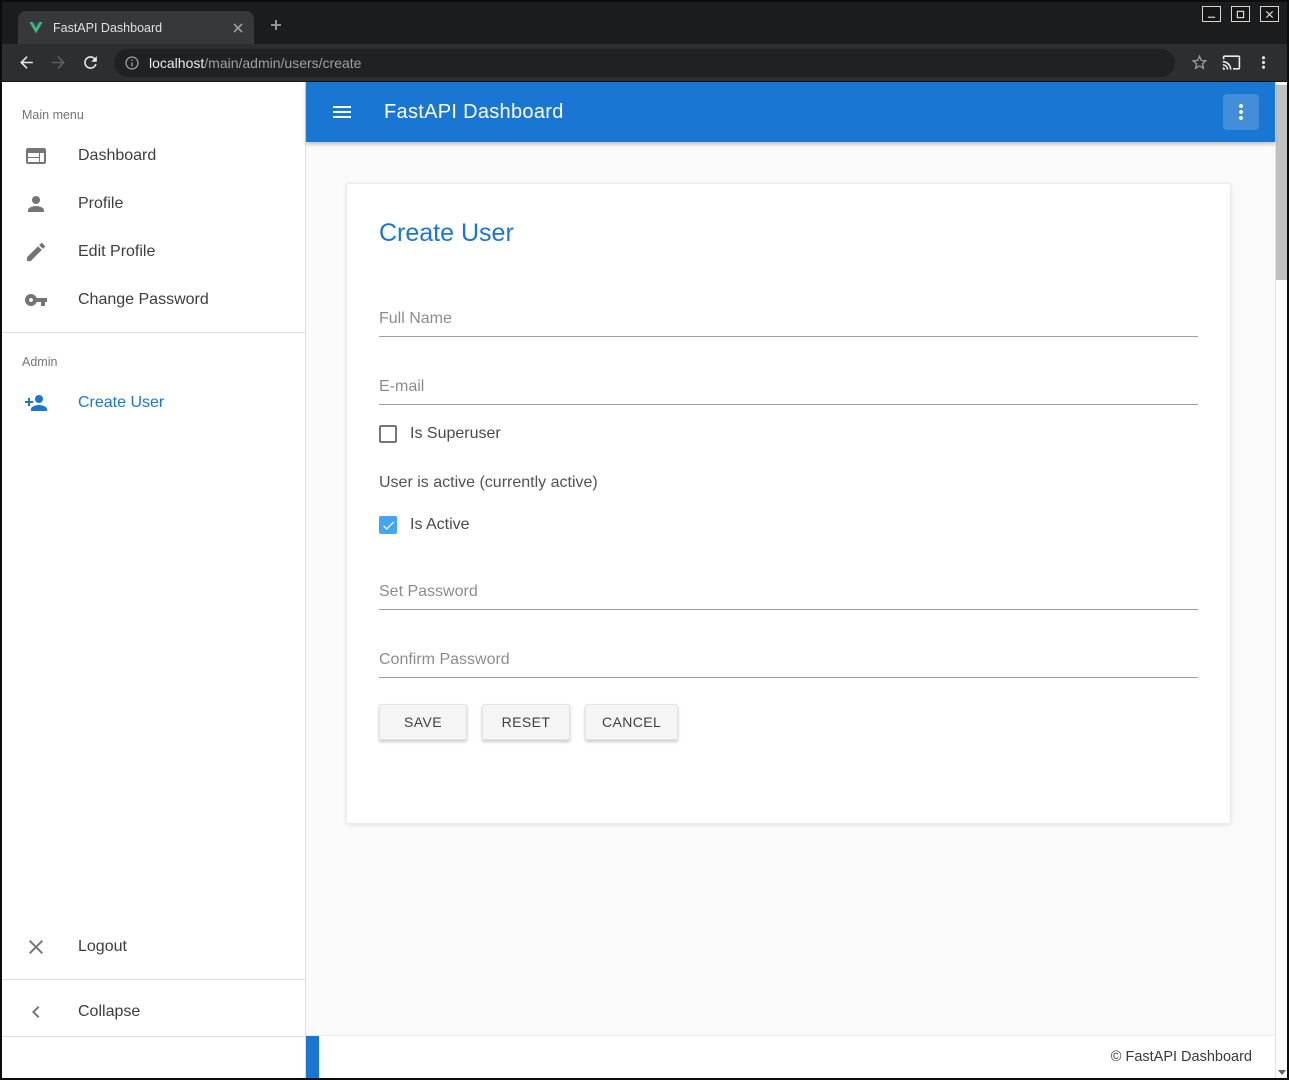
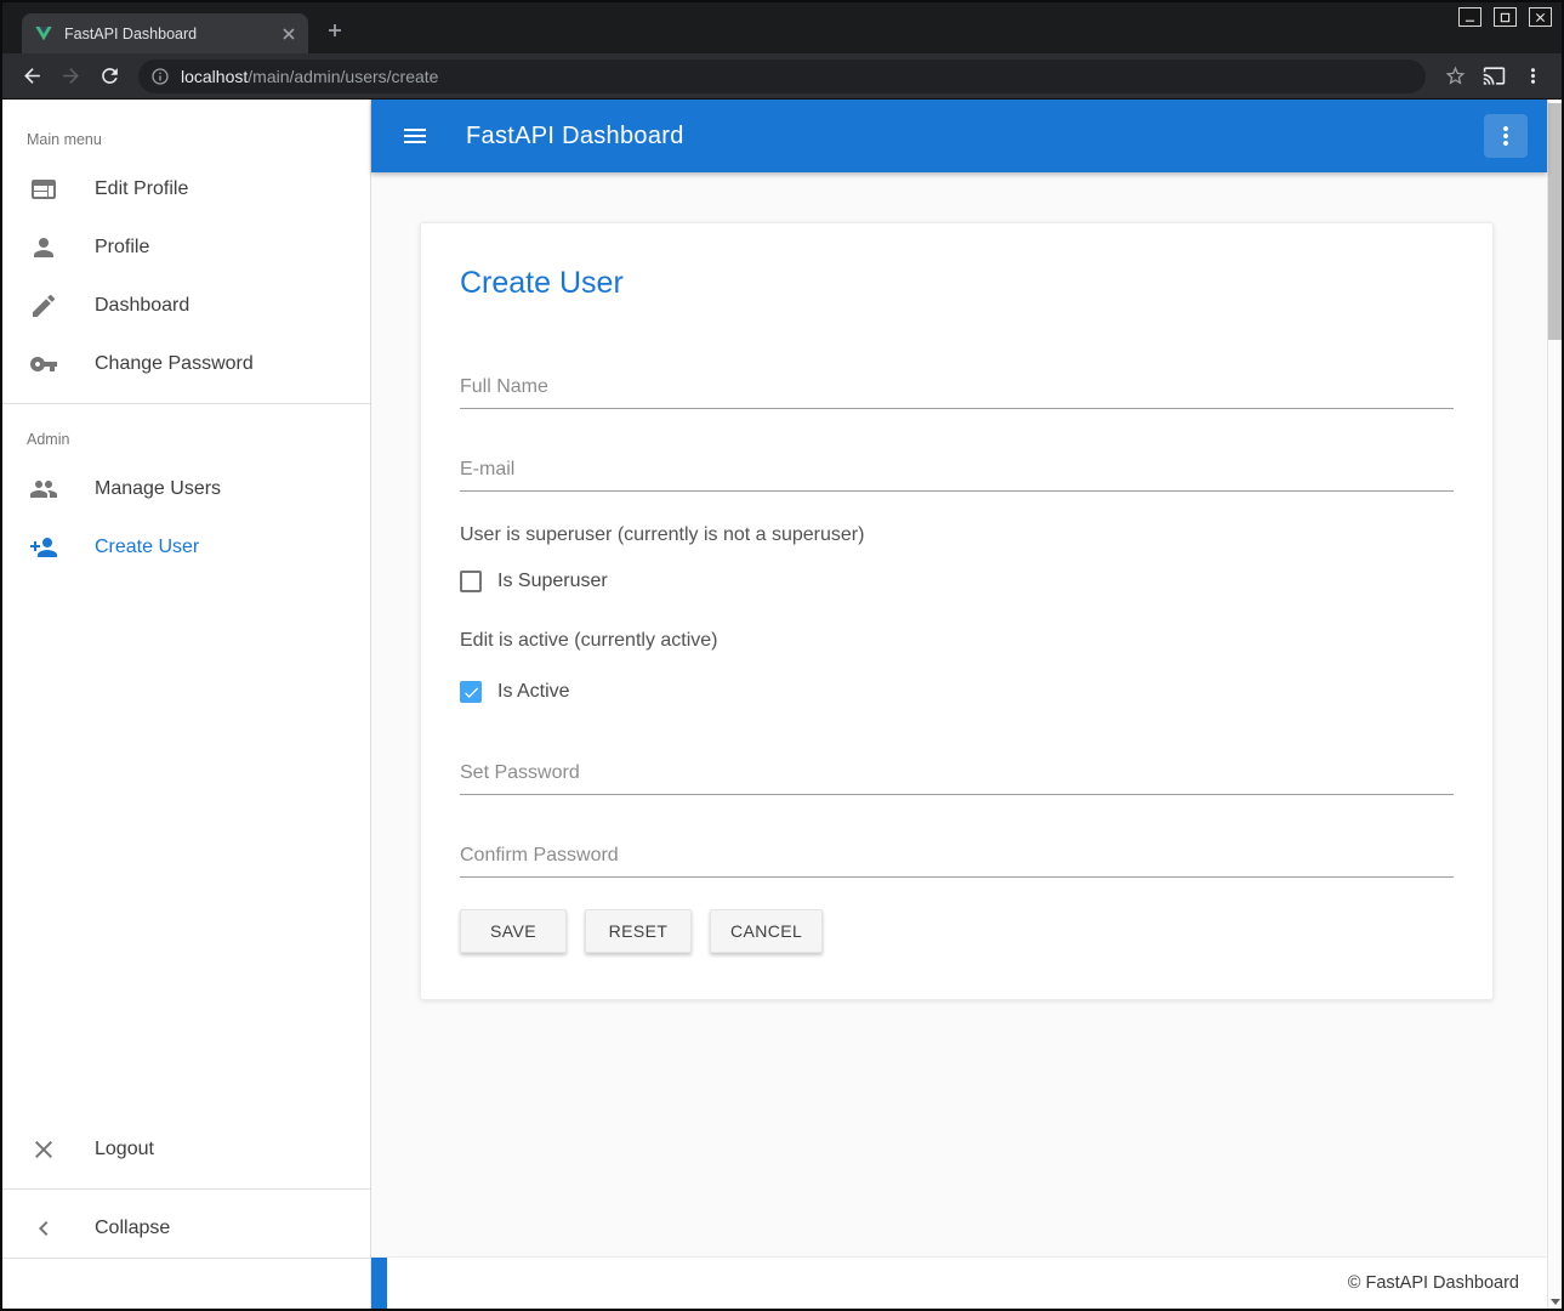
  FastAPI Dashboard
  localhost/main/admin/users/create
  Main menu
- Dashboard
+ Edit Profile
  Profile
- Edit Profile
+ Dashboard
  Change Password
  Admin
+ Manage Users
  Create User
  Logout
  Collapse
  FastAPI Dashboard
  Create User
  Full Name
  E-mail
+ User is superuser (currently is not a superuser)
  Is Superuser
- User is active (currently active)
+ Edit is active (currently active)
  Is Active
  Set Password
  Confirm Password
  SAVE
  RESET
  CANCEL
  © FastAPI Dashboard
